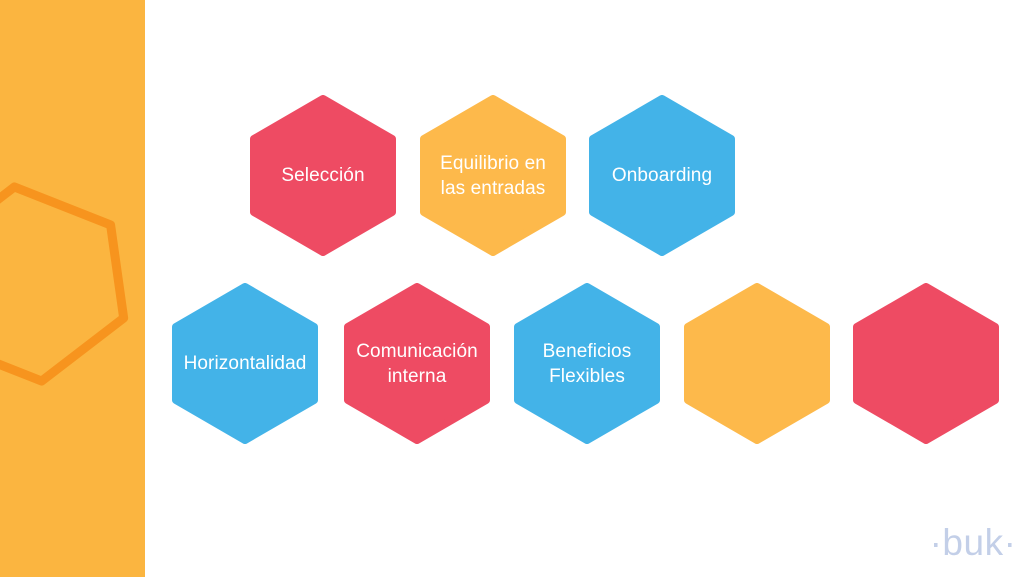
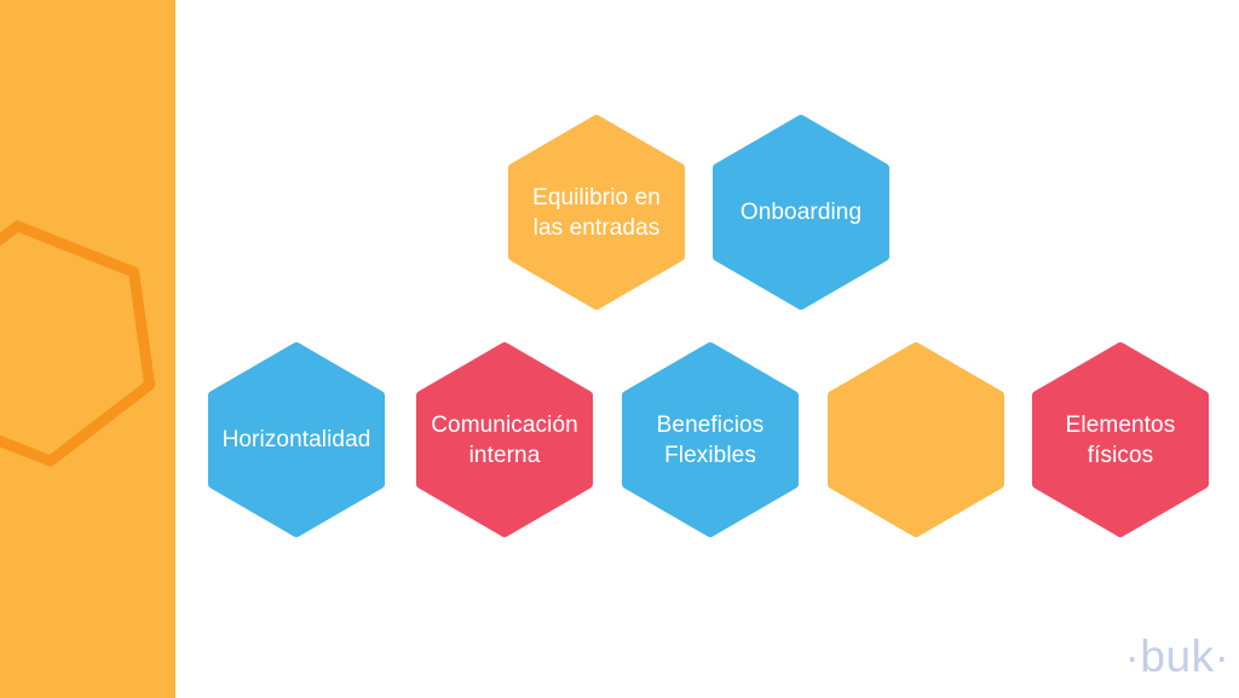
- Selección
  Equilibrio en
  las entradas
  Onboarding
  Horizontalidad
  Comunicación
  interna
  Beneficios
  Flexibles
+ Elementos
+ físicos
  ·buk·
